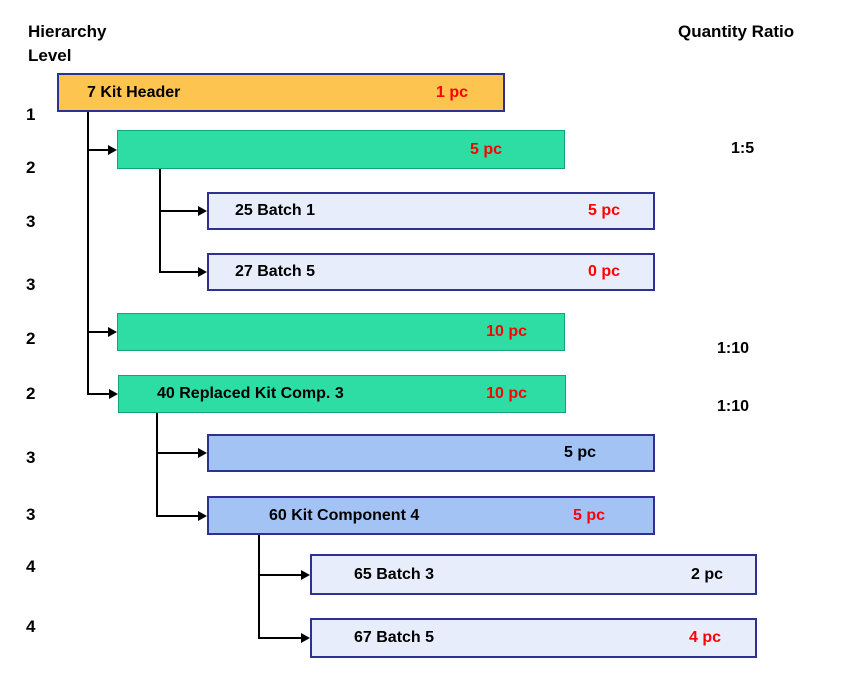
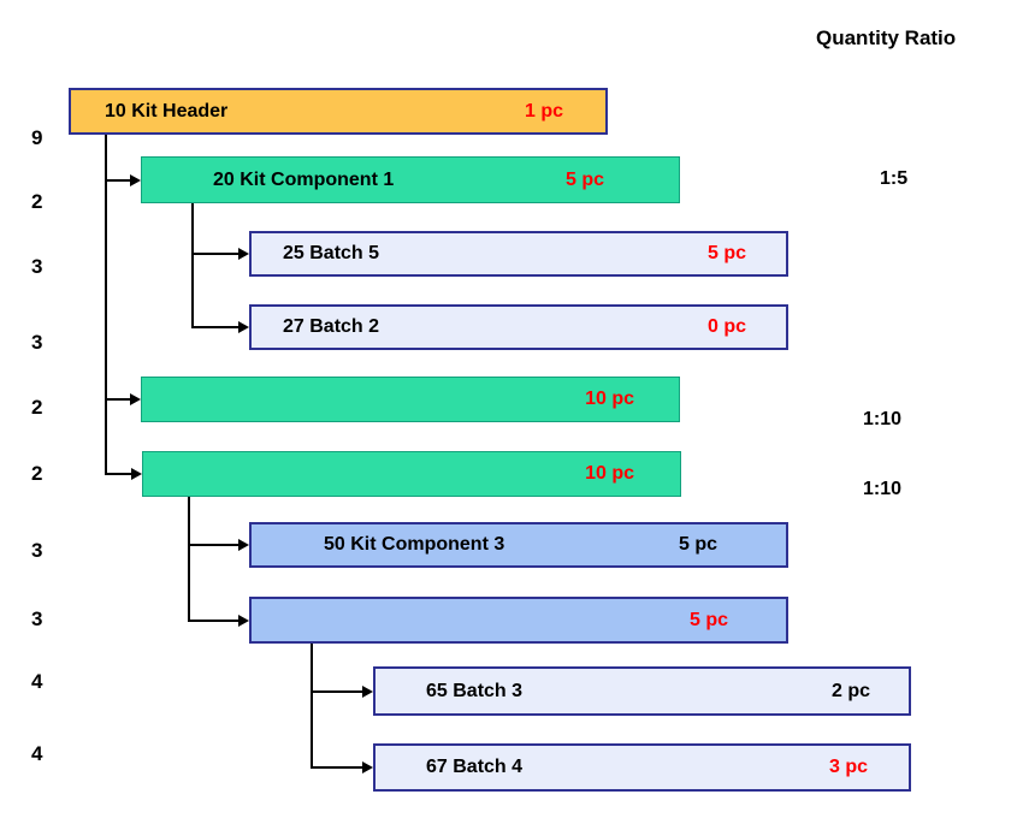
- Hierarchy Level
  Quantity Ratio
- 7 Kit Header
+ 10 Kit Header
  1 pc
+ 20 Kit Component 1
  5 pc
- 25 Batch 1
+ 25 Batch 5
  5 pc
- 27 Batch 5
+ 27 Batch 2
  0 pc
  10 pc
- 40 Replaced Kit Comp. 3
  10 pc
+ 50 Kit Component 3
  5 pc
- 60 Kit Component 4
  5 pc
  65 Batch 3
  2 pc
- 67 Batch 5
+ 67 Batch 4
- 4 pc
+ 3 pc
- 1
+ 9
  2
  3
  3
  2
  2
  3
  3
  4
  4
  1:5
  1:10
  1:10
